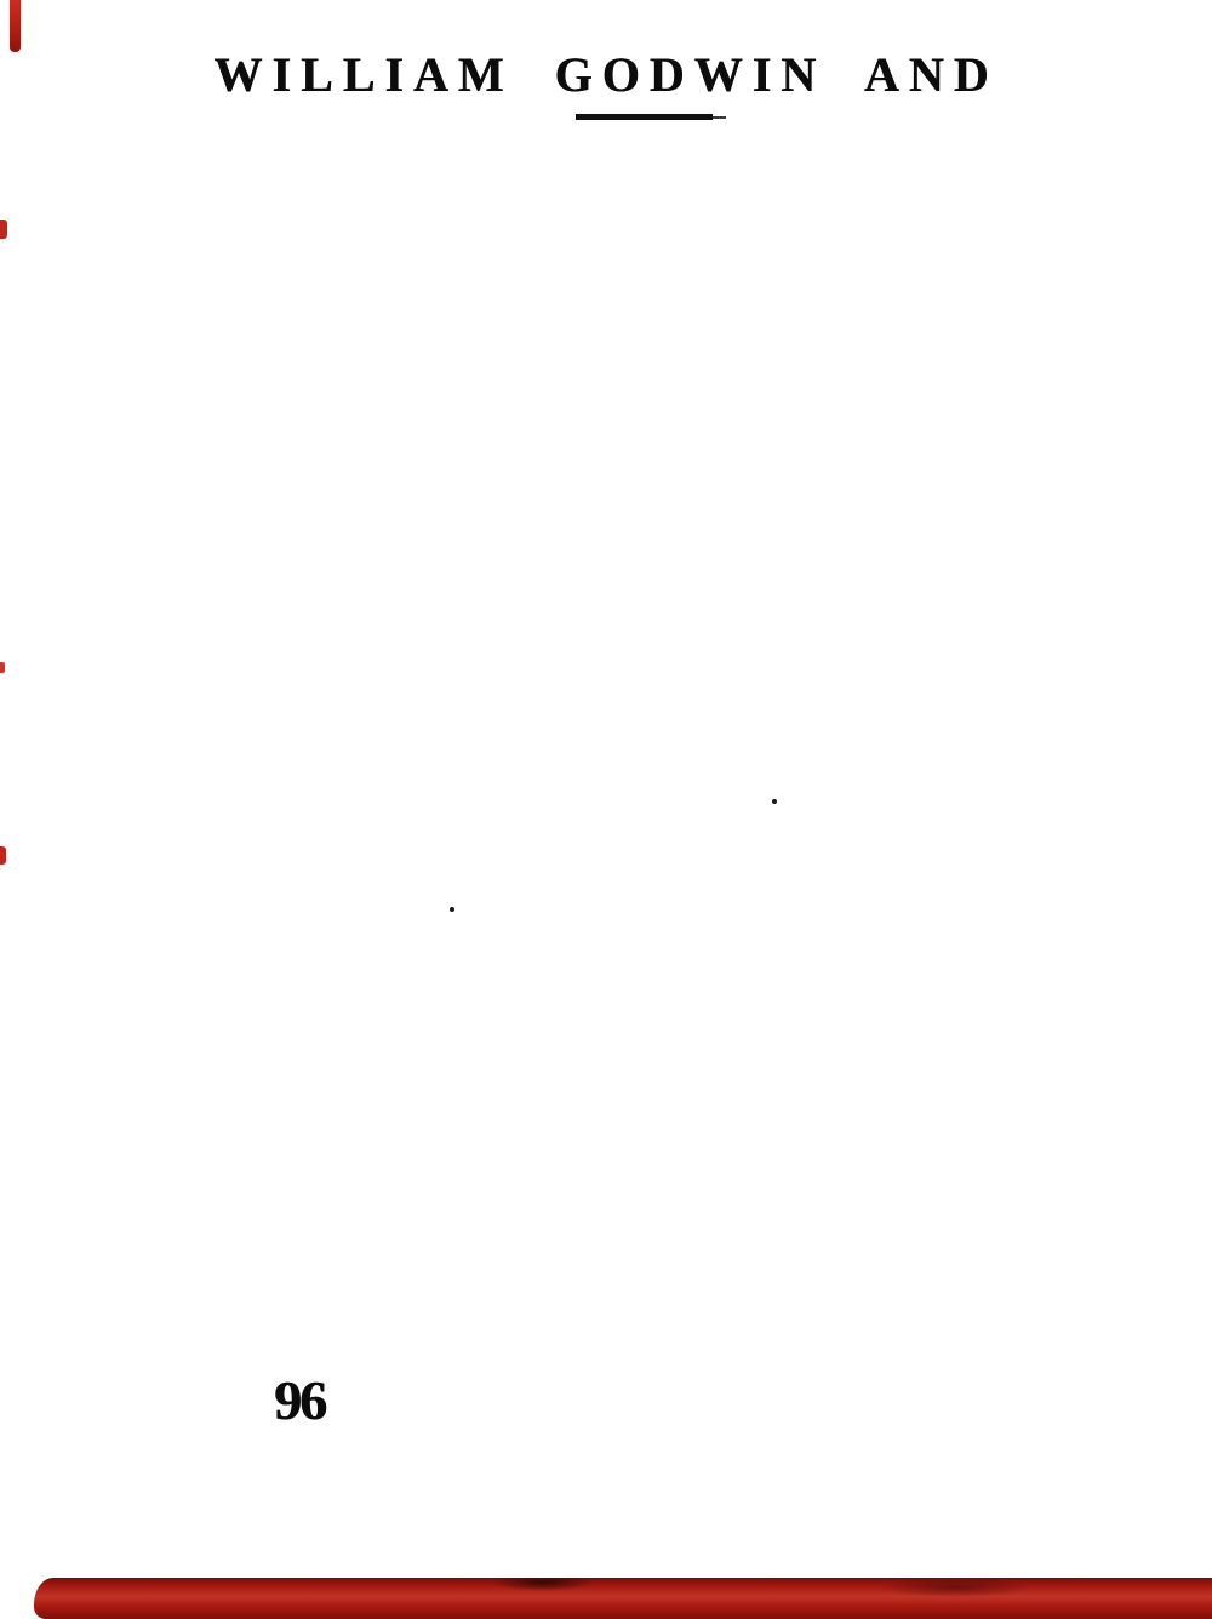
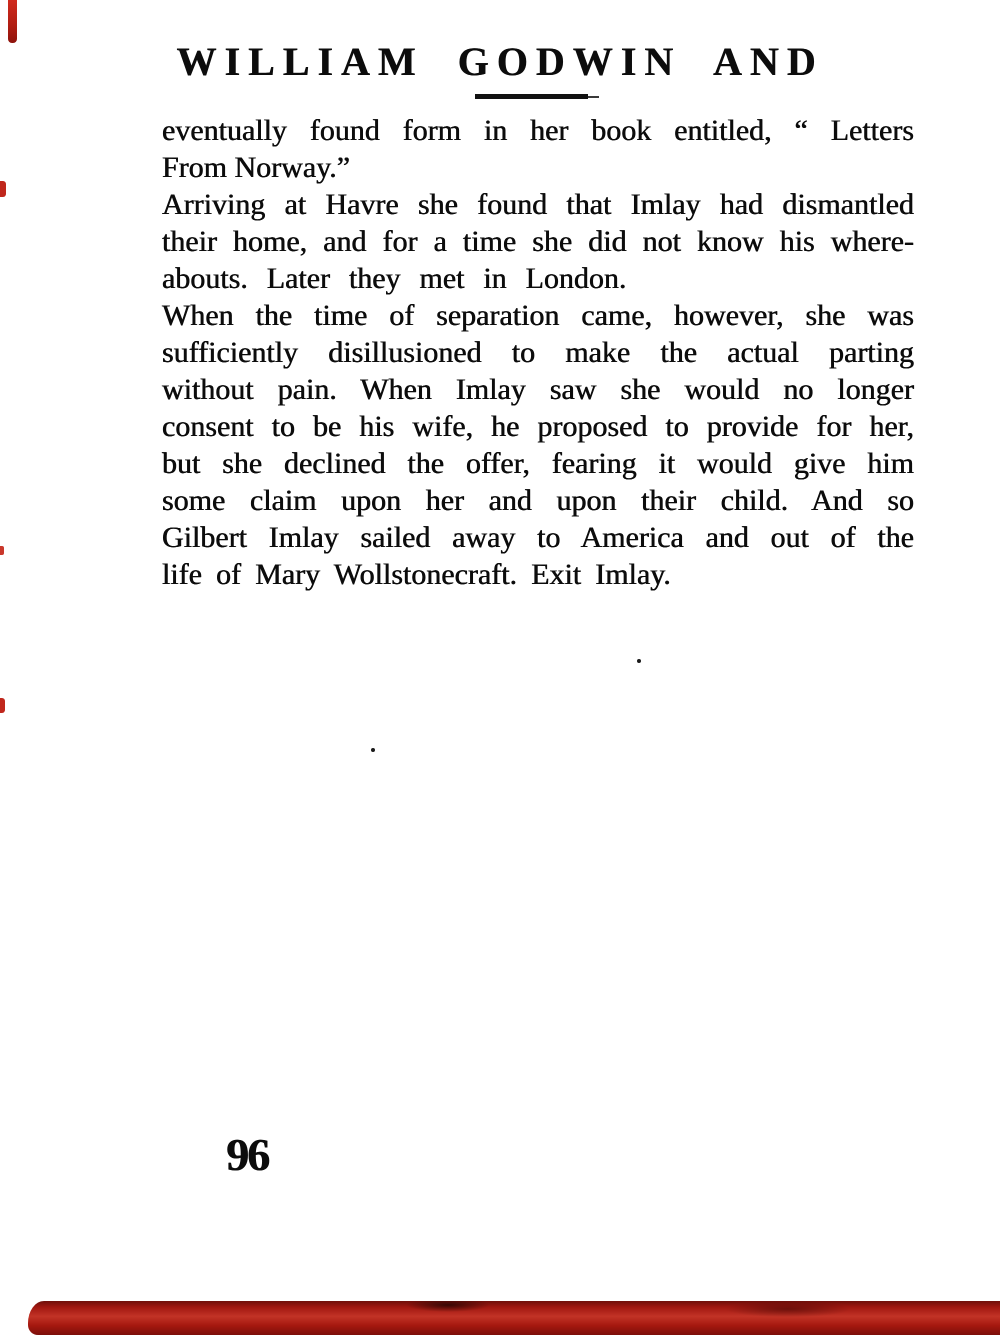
  WILLIAM GODWIN AND
+ eventually found form in her book entitled, “ Letters
+ From Norway.”
+ Arriving at Havre she found that Imlay had dismantled
+ their home, and for a time she did not know his where-
+ abouts. Later they met in London.
+ When the time of separation came, however, she was
+ sufficiently disillusioned to make the actual parting
+ without pain. When Imlay saw she would no longer
+ consent to be his wife, he proposed to provide for her,
+ but she declined the offer, fearing it would give him
+ some claim upon her and upon their child. And so
+ Gilbert Imlay sailed away to America and out of the
+ life of Mary Wollstonecraft. Exit Imlay.
  96
